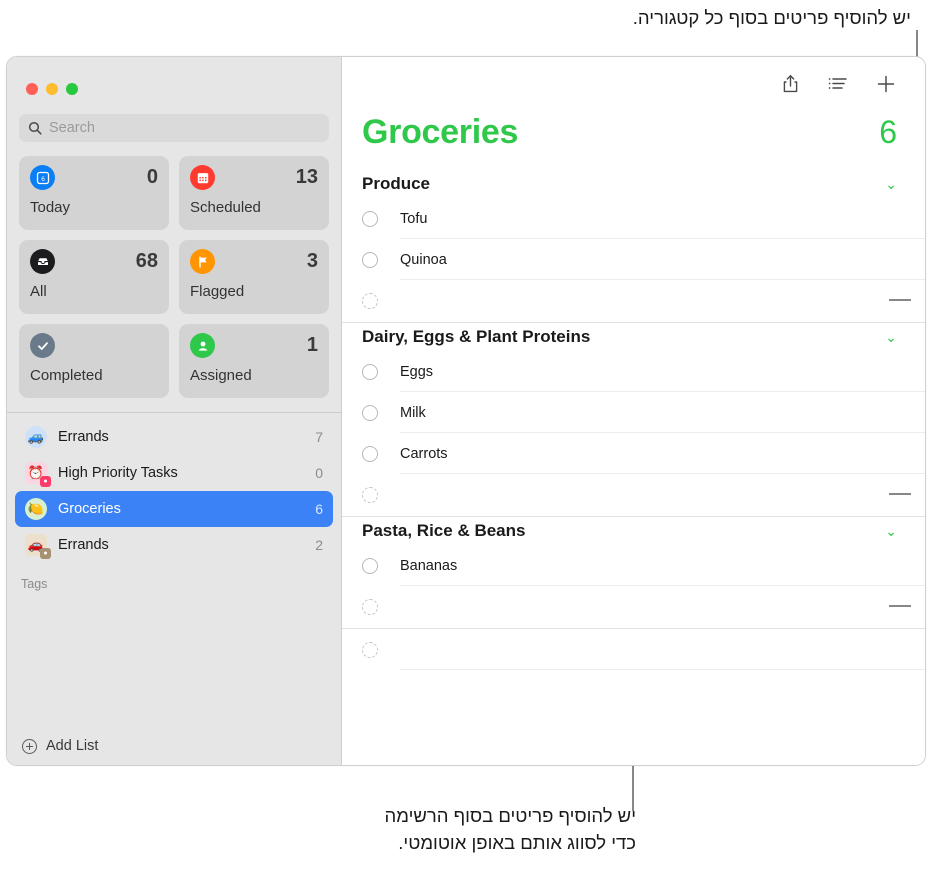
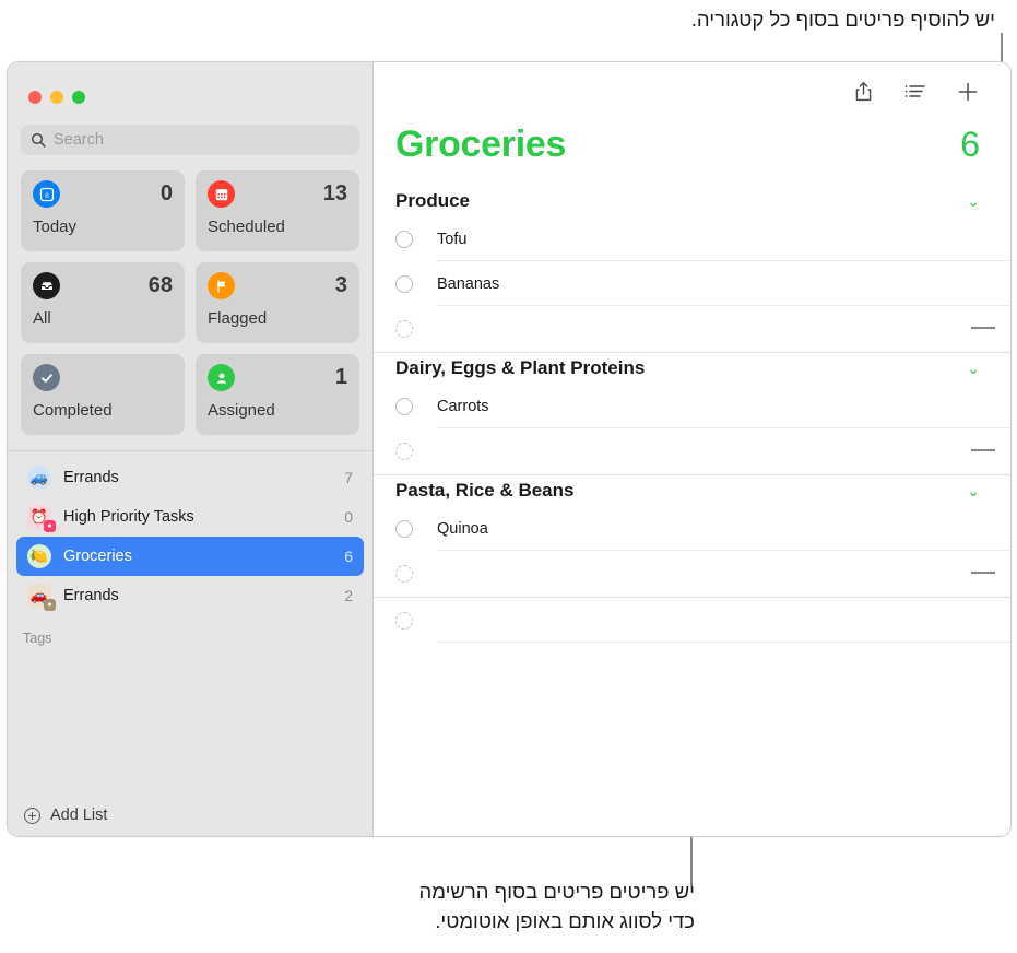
  יש להוסיף פריטים בסוף כל קטגוריה.
- יש להוסיף פריטים בסוף הרשימה
+ יש פריטים פריטים בסוף הרשימה
  כדי לסווג אותם באופן אוטומטי.
  Search
  0
  Today
  13
  Scheduled
  68
  All
  3
  Flagged
  Completed
  1
  Assigned
  🚙
  Errands
  7
  ⏰
  High Priority Tasks
  0
  🍋
  Groceries
  6
  🚗
  Errands
  2
  Tags
  Add List
  Groceries
  6
  Produce
  ⌄
  Tofu
- Quinoa
+ Bananas
  Dairy, Eggs & Plant Proteins
  ⌄
- Eggs
- Milk
  Carrots
  Pasta, Rice & Beans
  ⌄
- Bananas
+ Quinoa
